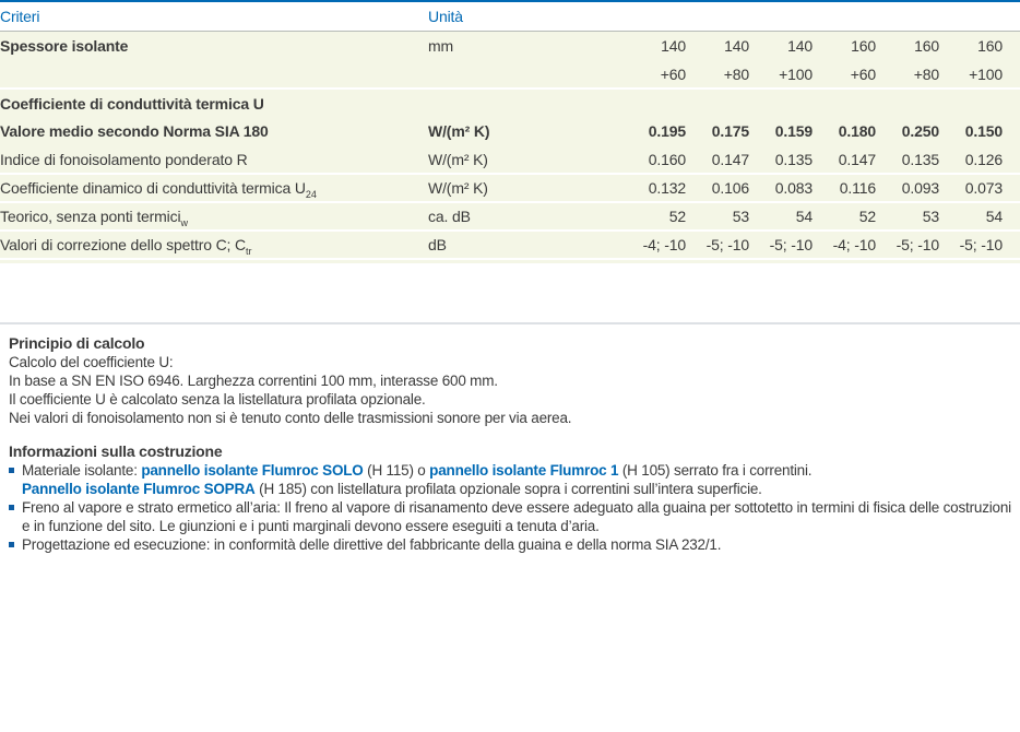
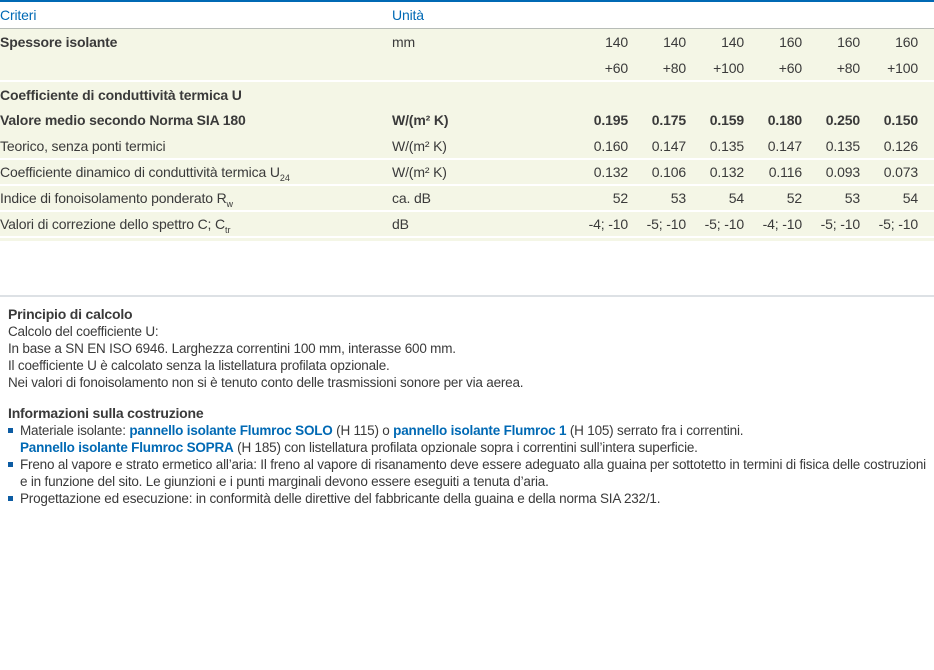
  Criteri	Unità
  Spessore isolante	mm	140	140	140	160	160	160
  		+60	+80	+100	+60	+80	+100
  Coefficiente di conduttività termica U
  Valore medio secondo Norma SIA 180	W/(m² K)	0.195	0.175	0.159	0.180	0.250	0.150
- Indice di fonoisolamento ponderato R	W/(m² K)	0.160	0.147	0.135	0.147	0.135	0.126
+ Teorico, senza ponti termici	W/(m² K)	0.160	0.147	0.135	0.147	0.135	0.126
- Coefficiente dinamico di conduttività termica U24	W/(m² K)	0.132	0.106	0.083	0.116	0.093	0.073
+ Coefficiente dinamico di conduttività termica U24	W/(m² K)	0.132	0.106	0.132	0.116	0.093	0.073
- Teorico, senza ponti termiciw	ca. dB	52	53	54	52	53	54
+ Indice di fonoisolamento ponderato Rw	ca. dB	52	53	54	52	53	54
  Valori di correzione dello spettro C; Ctr	dB	-4; -10	-5; -10	-5; -10	-4; -10	-5; -10	-5; -10
  Principio di calcolo
  Calcolo del coefficiente U:
  In base a SN EN ISO 6946. Larghezza correntini 100 mm, interasse 600 mm.
  Il coefficiente U è calcolato senza la listellatura profilata opzionale.
  Nei valori di fonoisolamento non si è tenuto conto delle trasmissioni sonore per via aerea.
  Informazioni sulla costruzione
  Materiale isolante: pannello isolante Flumroc SOLO (H 115) o pannello isolante Flumroc 1 (H 105) serrato fra i correntini.
  Pannello isolante Flumroc SOPRA (H 185) con listellatura profilata opzionale sopra i correntini sull’intera superficie.
  Freno al vapore e strato ermetico all’aria: Il freno al vapore di risanamento deve essere adeguato alla guaina per sottotetto in termini di fisica delle costruzioni e in funzione del sito. Le giunzioni e i punti marginali devono essere eseguiti a tenuta d’aria.
  Progettazione ed esecuzione: in conformità delle direttive del fabbricante della guaina e della norma SIA 232/1.
